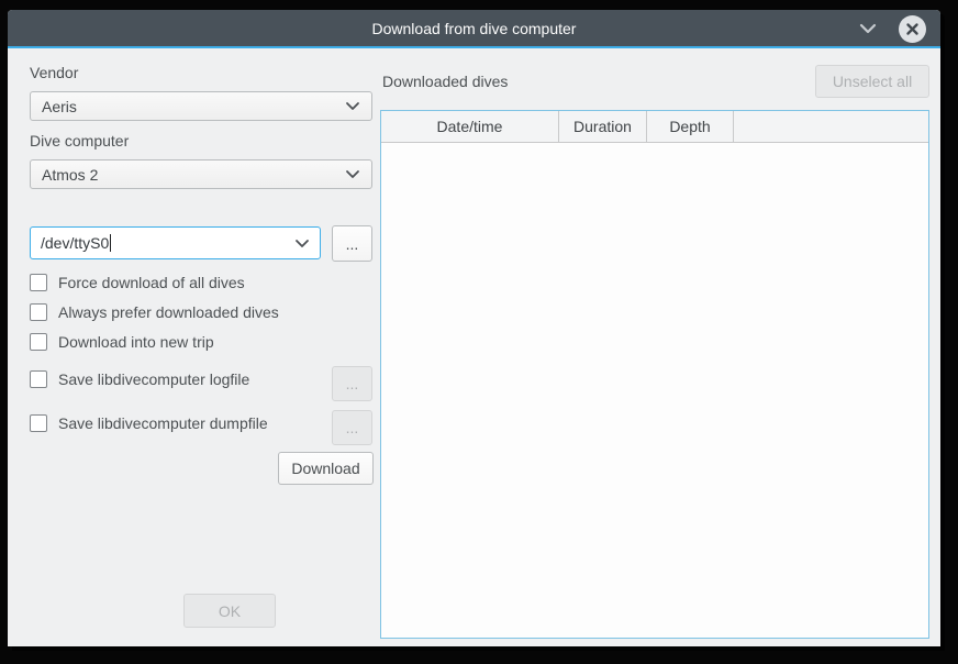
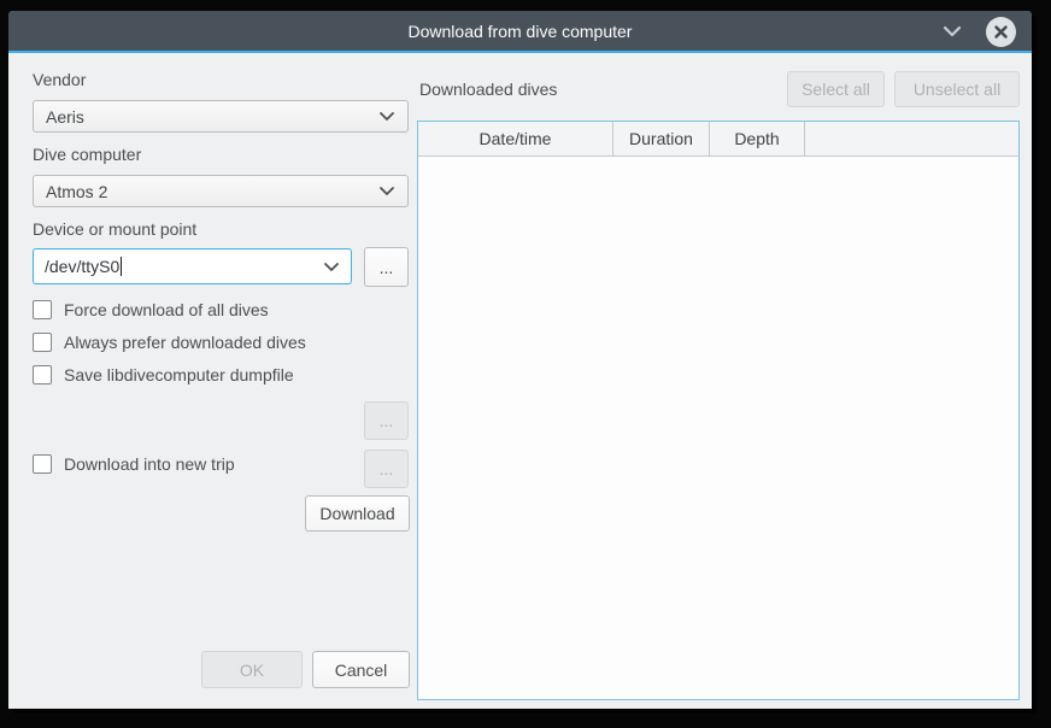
  Download from dive computer
  Vendor
  Aeris
  Dive computer
  Atmos 2
+ Device or mount point
  /dev/ttyS0
  ...
  Force download of all dives
  Always prefer downloaded dives
- Download into new trip
+ Save libdivecomputer dumpfile
- Save libdivecomputer logfile
  ...
- Save libdivecomputer dumpfile
+ Download into new trip
  ...
  Download
  OK
+ Cancel
  Downloaded dives
+ Select all
  Unselect all
  Date/time
  Duration
  Depth
